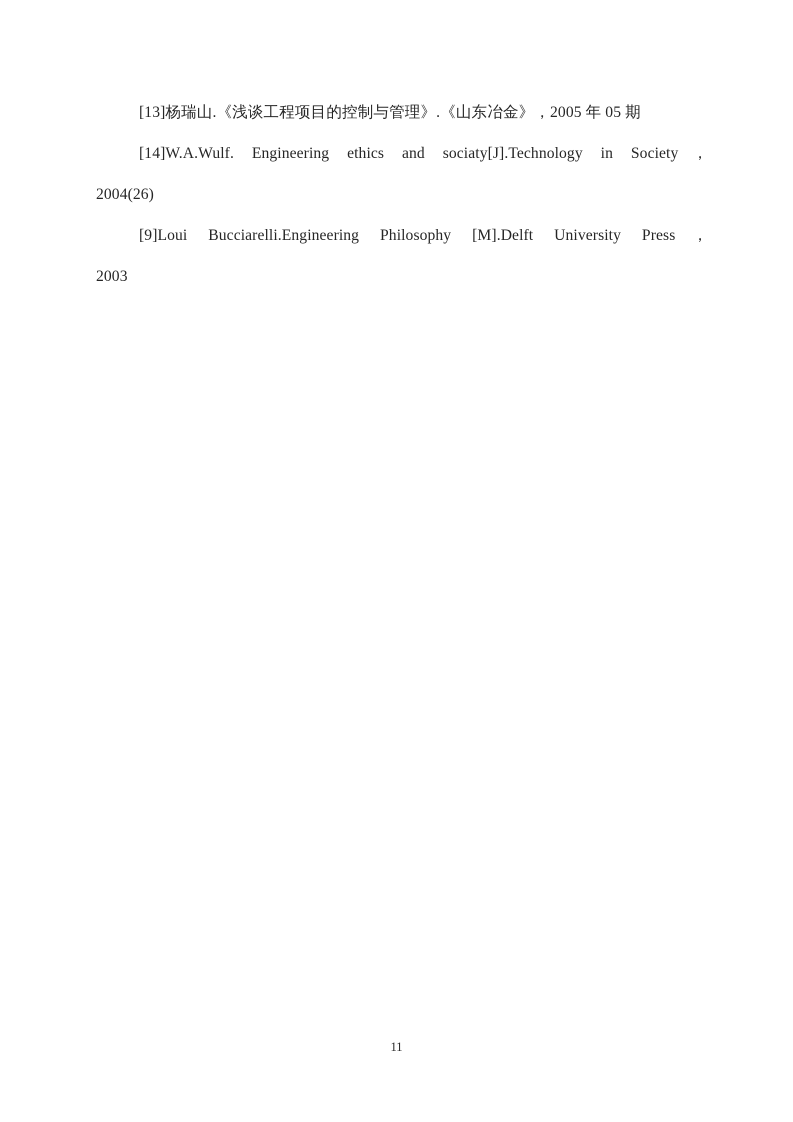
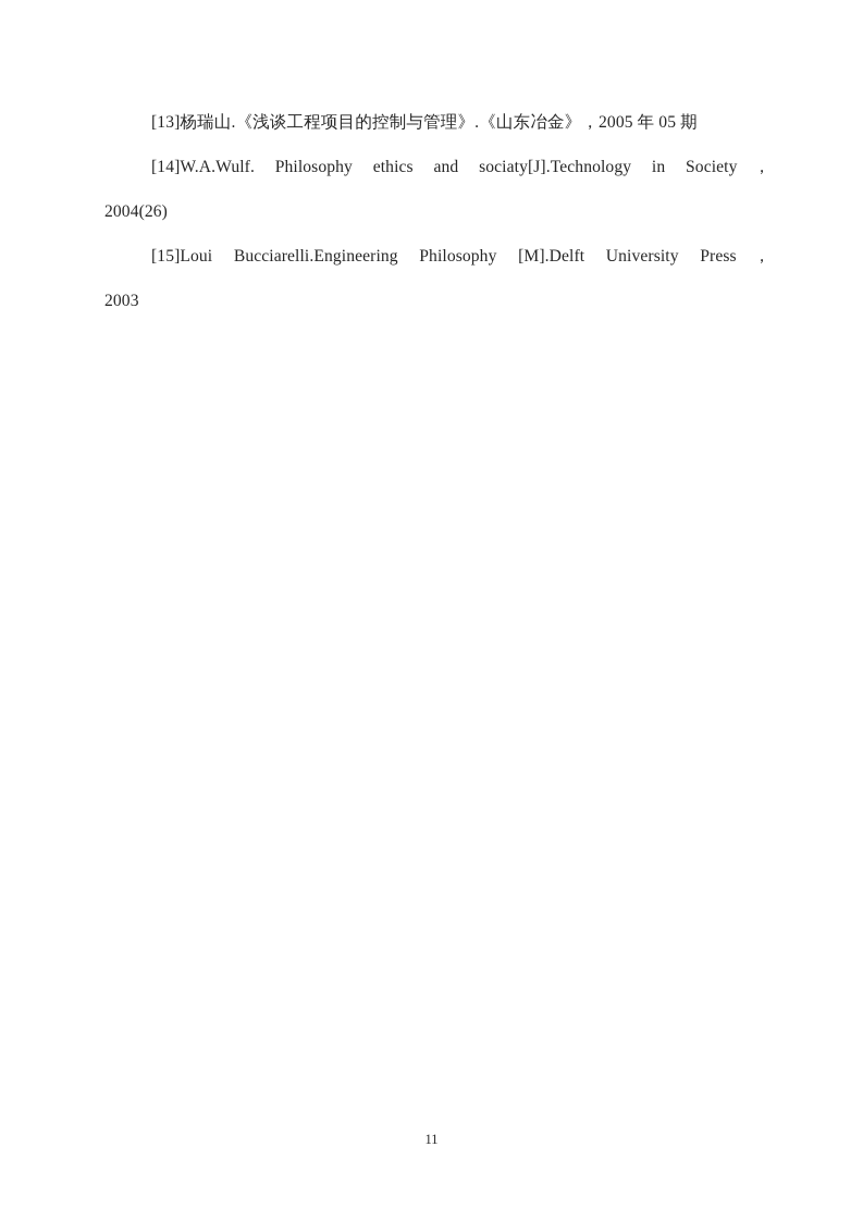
  [13]杨瑞山.《浅谈工程项目的控制与管理》.《山东冶金》，2005 年 05 期
- [14]W.A.Wulf. Engineering ethics and sociaty[J].Technology in Society，
+ [14]W.A.Wulf. Philosophy ethics and sociaty[J].Technology in Society，
  2004(26)
- [9]Loui Bucciarelli.Engineering Philosophy [M].Delft University Press，
+ [15]Loui Bucciarelli.Engineering Philosophy [M].Delft University Press，
  2003
  11
